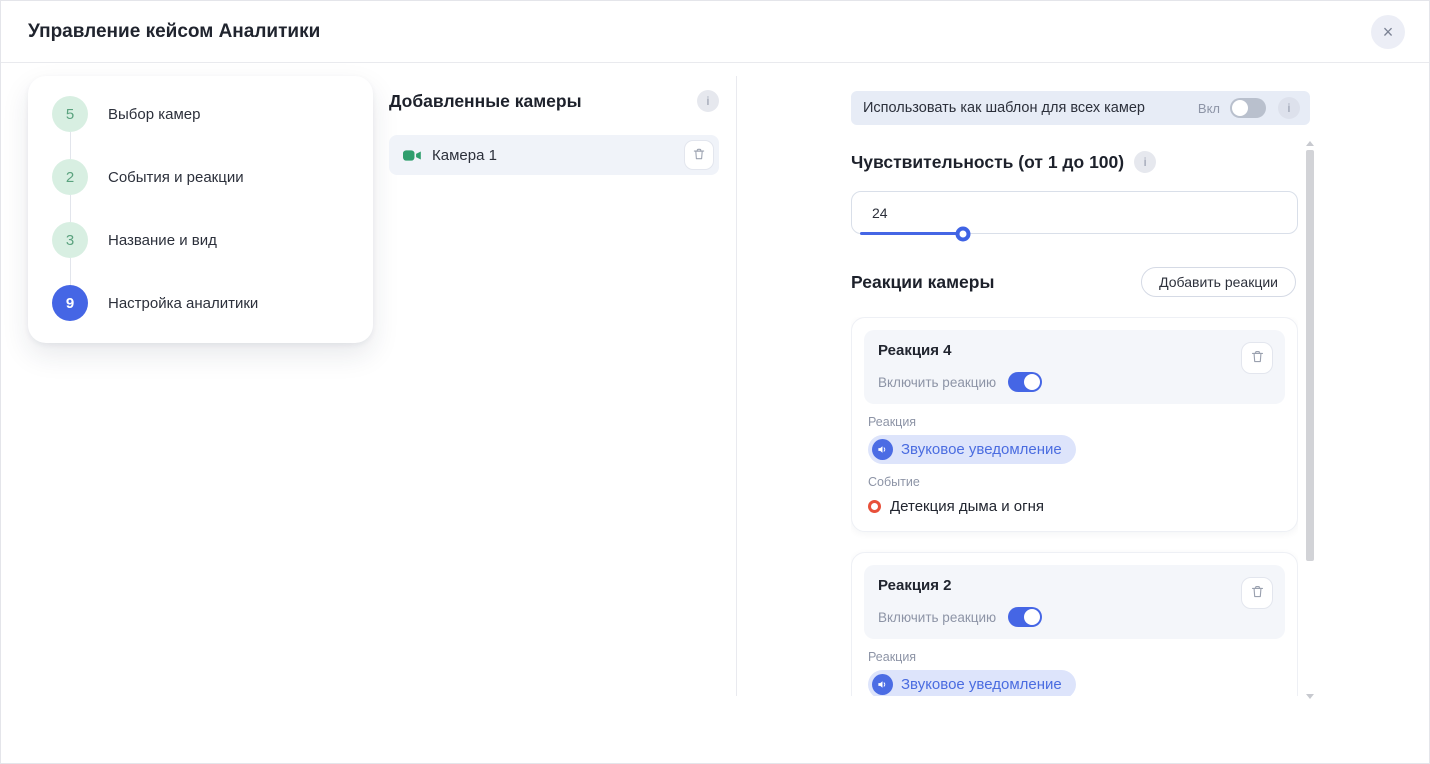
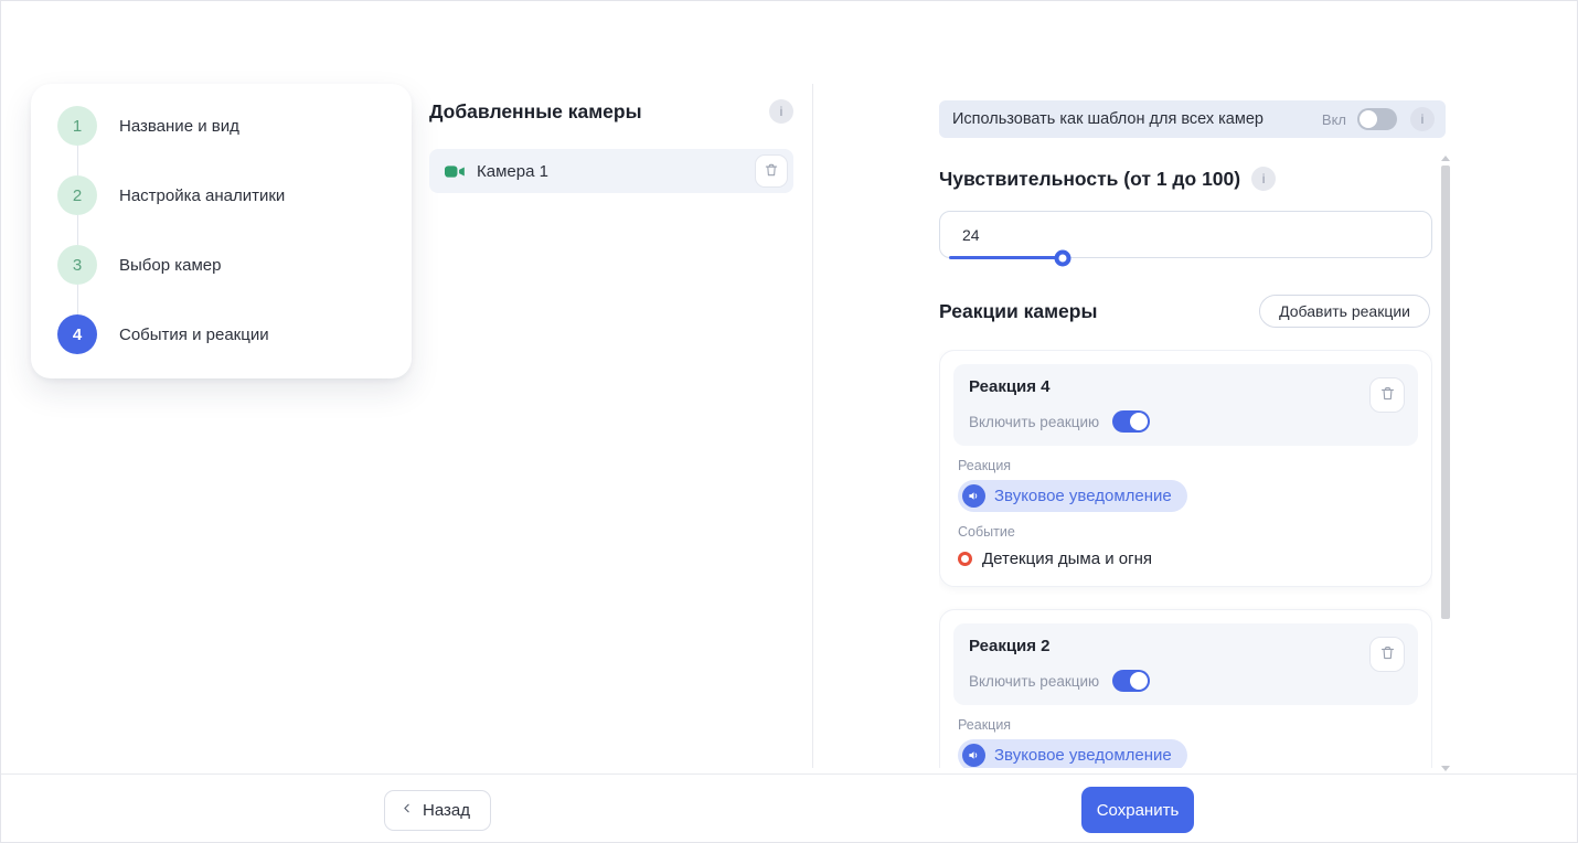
- Управление кейсом Аналитики
- ×
- 5
+ 1
- Выбор камер
+ Название и вид
  2
- События и реакции
+ Настройка аналитики
  3
- Название и вид
+ Выбор камер
- 9
+ 4
- Настройка аналитики
+ События и реакции
  Добавленные камеры
  i
  Камера 1
  Использовать как шаблон для всех камер
  Вкл
  i
  Чувствительность (от 1 до 100)
  i
  24
  Реакции камеры
  Добавить реакции
  Реакция 4
  Включить реакцию
  Реакция
  Звуковое уведомление
  Событие
  Детекция дыма и огня
  Реакция 2
  Включить реакцию
  Реакция
  Звуковое уведомление
+ Назад
+ Сохранить
